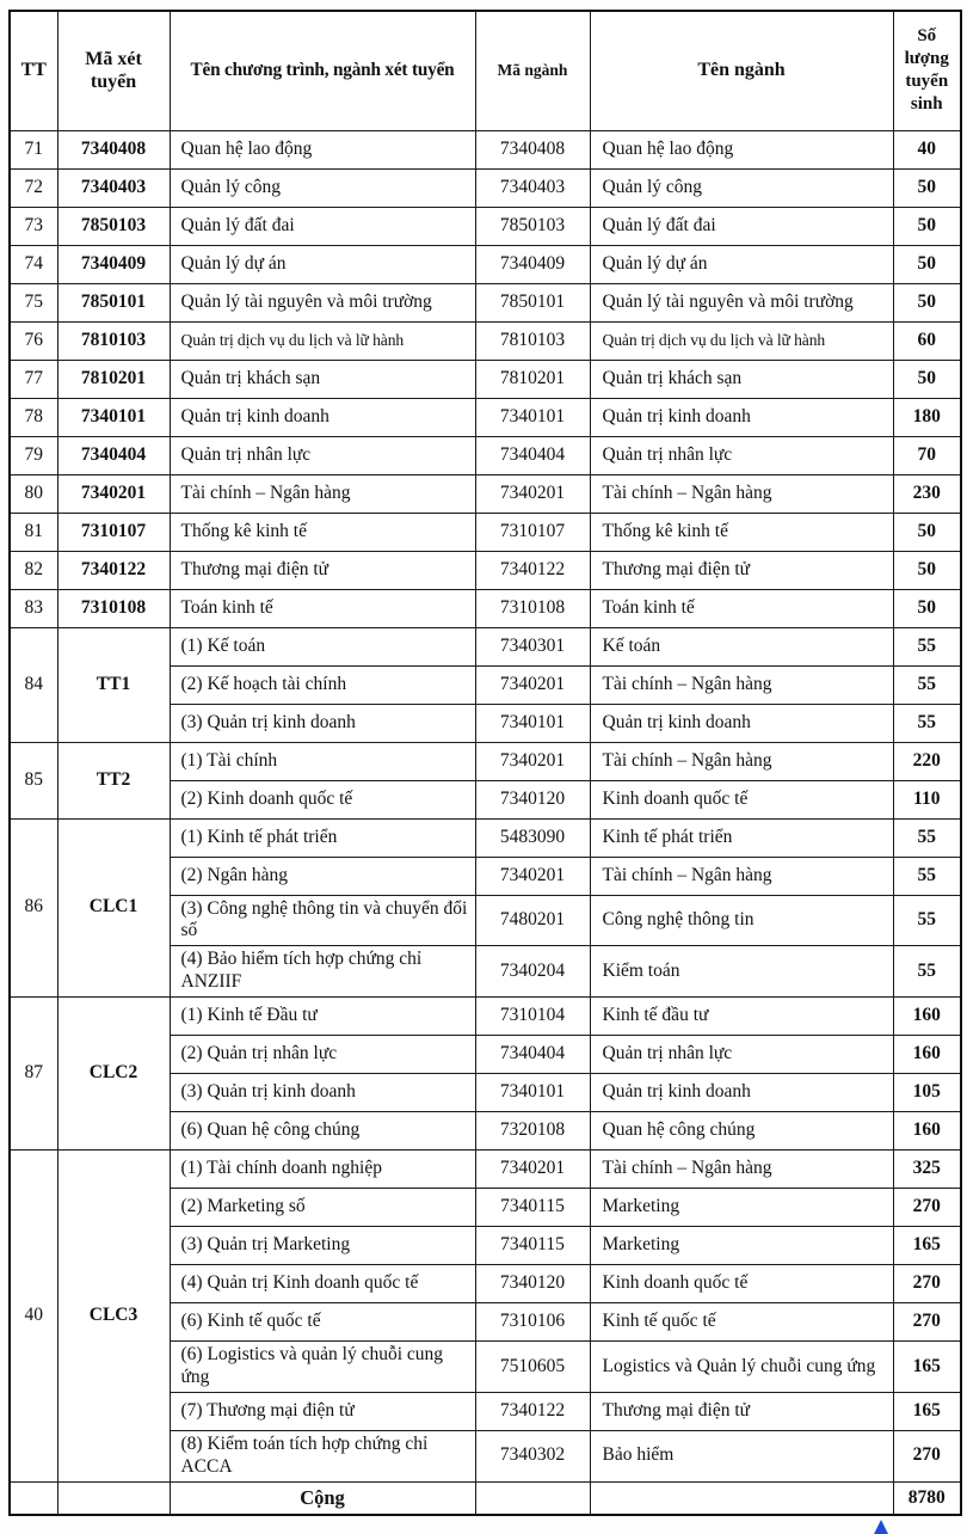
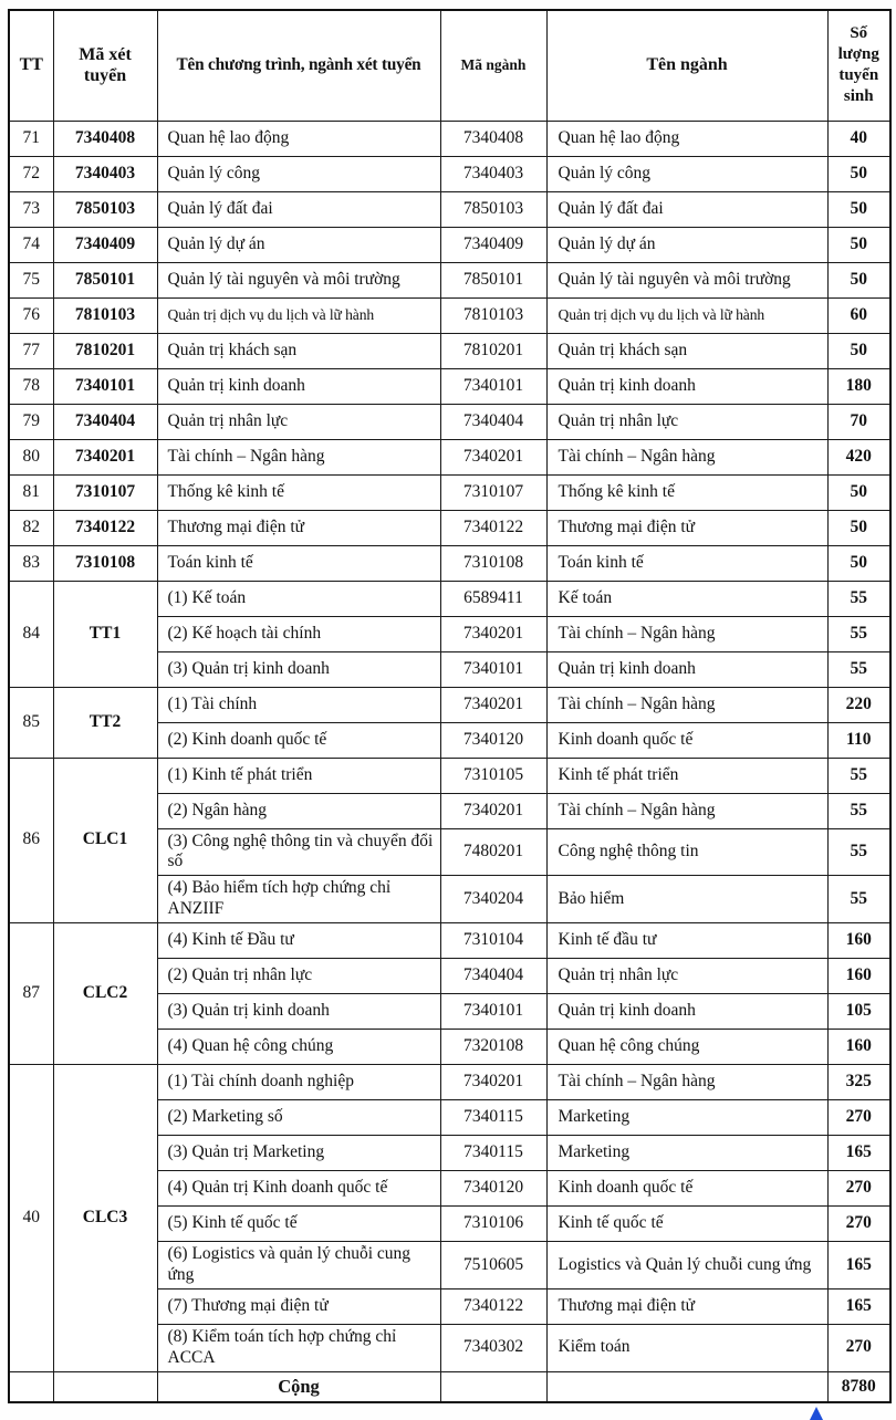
  TT	Mã xét tuyển	Tên chương trình, ngành xét tuyển	Mã ngành	Tên ngành	Số lượng tuyển sinh
  71	7340408	Quan hệ lao động	7340408	Quan hệ lao động	40
  72	7340403	Quản lý công	7340403	Quản lý công	50
  73	7850103	Quản lý đất đai	7850103	Quản lý đất đai	50
  74	7340409	Quản lý dự án	7340409	Quản lý dự án	50
  75	7850101	Quản lý tài nguyên và môi trường	7850101	Quản lý tài nguyên và môi trường	50
  76	7810103	Quản trị dịch vụ du lịch và lữ hành	7810103	Quản trị dịch vụ du lịch và lữ hành	60
  77	7810201	Quản trị khách sạn	7810201	Quản trị khách sạn	50
  78	7340101	Quản trị kinh doanh	7340101	Quản trị kinh doanh	180
  79	7340404	Quản trị nhân lực	7340404	Quản trị nhân lực	70
- 80	7340201	Tài chính – Ngân hàng	7340201	Tài chính – Ngân hàng	230
+ 80	7340201	Tài chính – Ngân hàng	7340201	Tài chính – Ngân hàng	420
  81	7310107	Thống kê kinh tế	7310107	Thống kê kinh tế	50
  82	7340122	Thương mại điện tử	7340122	Thương mại điện tử	50
  83	7310108	Toán kinh tế	7310108	Toán kinh tế	50
- 84	TT1	(1) Kế toán	7340301	Kế toán	55
+ 84	TT1	(1) Kế toán	6589411	Kế toán	55
  (2) Kế hoạch tài chính	7340201	Tài chính – Ngân hàng	55
  (3) Quản trị kinh doanh	7340101	Quản trị kinh doanh	55
  85	TT2	(1) Tài chính	7340201	Tài chính – Ngân hàng	220
  (2) Kinh doanh quốc tế	7340120	Kinh doanh quốc tế	110
- 86	CLC1	(1) Kinh tế phát triển	5483090	Kinh tế phát triển	55
+ 86	CLC1	(1) Kinh tế phát triển	7310105	Kinh tế phát triển	55
  (2) Ngân hàng	7340201	Tài chính – Ngân hàng	55
  (3) Công nghệ thông tin và chuyển đổi số	7480201	Công nghệ thông tin	55
- (4) Bảo hiểm tích hợp chứng chỉ ANZIIF	7340204	Kiểm toán	55
+ (4) Bảo hiểm tích hợp chứng chỉ ANZIIF	7340204	Bảo hiểm	55
- 87	CLC2	(1) Kinh tế Đầu tư	7310104	Kinh tế đầu tư	160
+ 87	CLC2	(4) Kinh tế Đầu tư	7310104	Kinh tế đầu tư	160
  (2) Quản trị nhân lực	7340404	Quản trị nhân lực	160
  (3) Quản trị kinh doanh	7340101	Quản trị kinh doanh	105
- (6) Quan hệ công chúng	7320108	Quan hệ công chúng	160
+ (4) Quan hệ công chúng	7320108	Quan hệ công chúng	160
  40	CLC3	(1) Tài chính doanh nghiệp	7340201	Tài chính – Ngân hàng	325
  (2) Marketing số	7340115	Marketing	270
  (3) Quản trị Marketing	7340115	Marketing	165
  (4) Quản trị Kinh doanh quốc tế	7340120	Kinh doanh quốc tế	270
- (6) Kinh tế quốc tế	7310106	Kinh tế quốc tế	270
+ (5) Kinh tế quốc tế	7310106	Kinh tế quốc tế	270
  (6) Logistics và quản lý chuỗi cung ứng	7510605	Logistics và Quản lý chuỗi cung ứng	165
  (7) Thương mại điện tử	7340122	Thương mại điện tử	165
- (8) Kiểm toán tích hợp chứng chỉ ACCA	7340302	Bảo hiểm	270
+ (8) Kiểm toán tích hợp chứng chỉ ACCA	7340302	Kiểm toán	270
  		Cộng			8780
